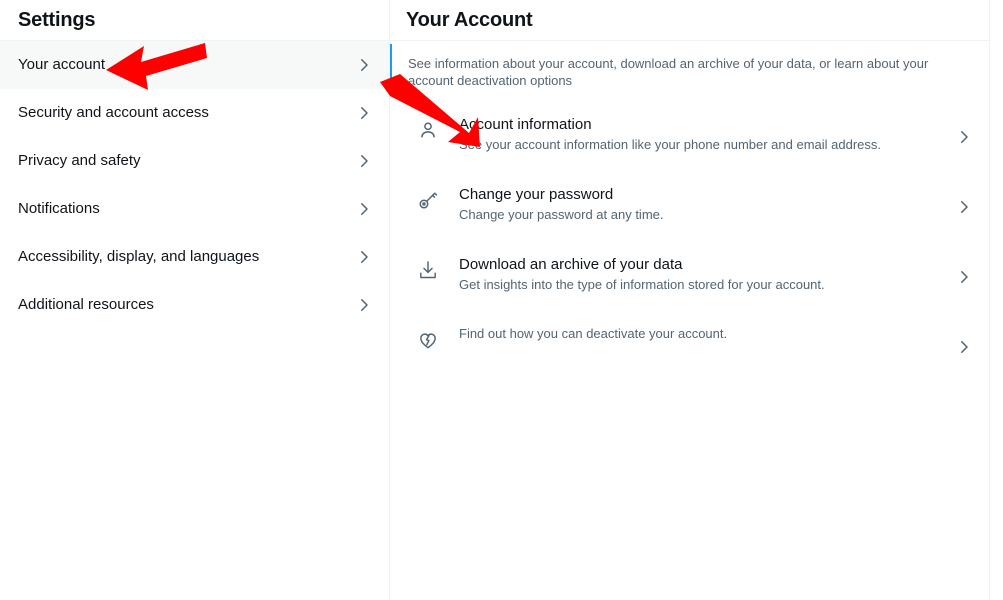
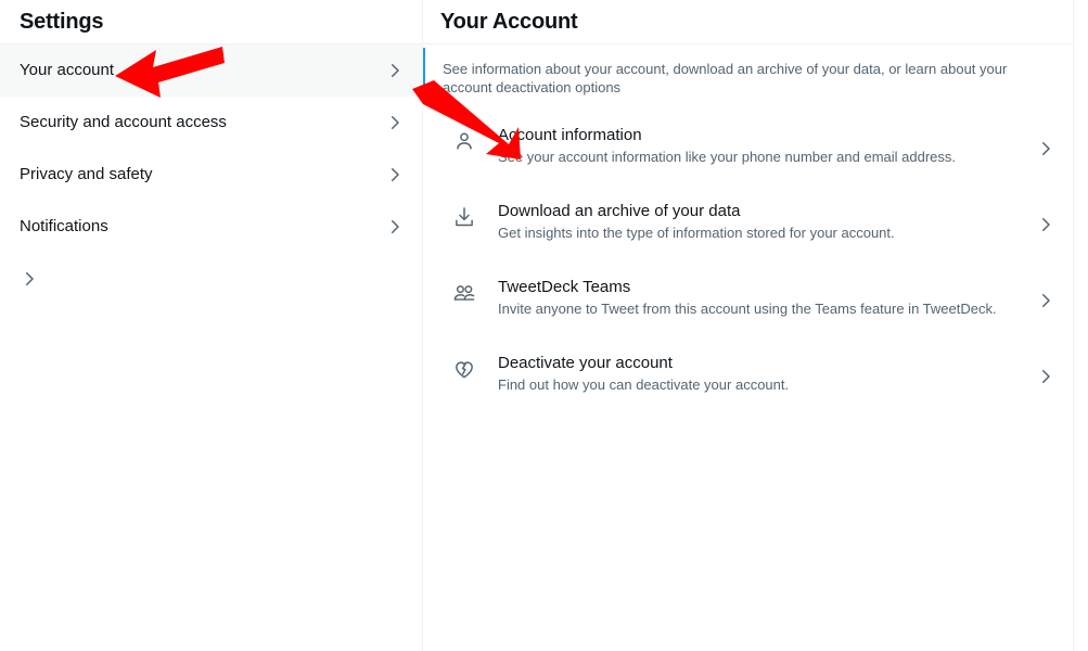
  Settings
  Your account
  Security and account access
  Privacy and safety
  Notifications
- Accessibility, display, and languages
- Additional resources
  Your Account
  See information about your account, download an archive of your data, or learn about your account deactivation options
  Account information
  S your account information like your phone number and email address.
- Change your password
- Change your password at any time.
  Download an archive of your data
  Get insights into the type of information stored for your account.
+ TweetDeck Teams
+ Invite anyone to Tweet from this account using the Teams feature in TweetDeck.
+ Deactivate your account
  Find out how you can deactivate your account.
